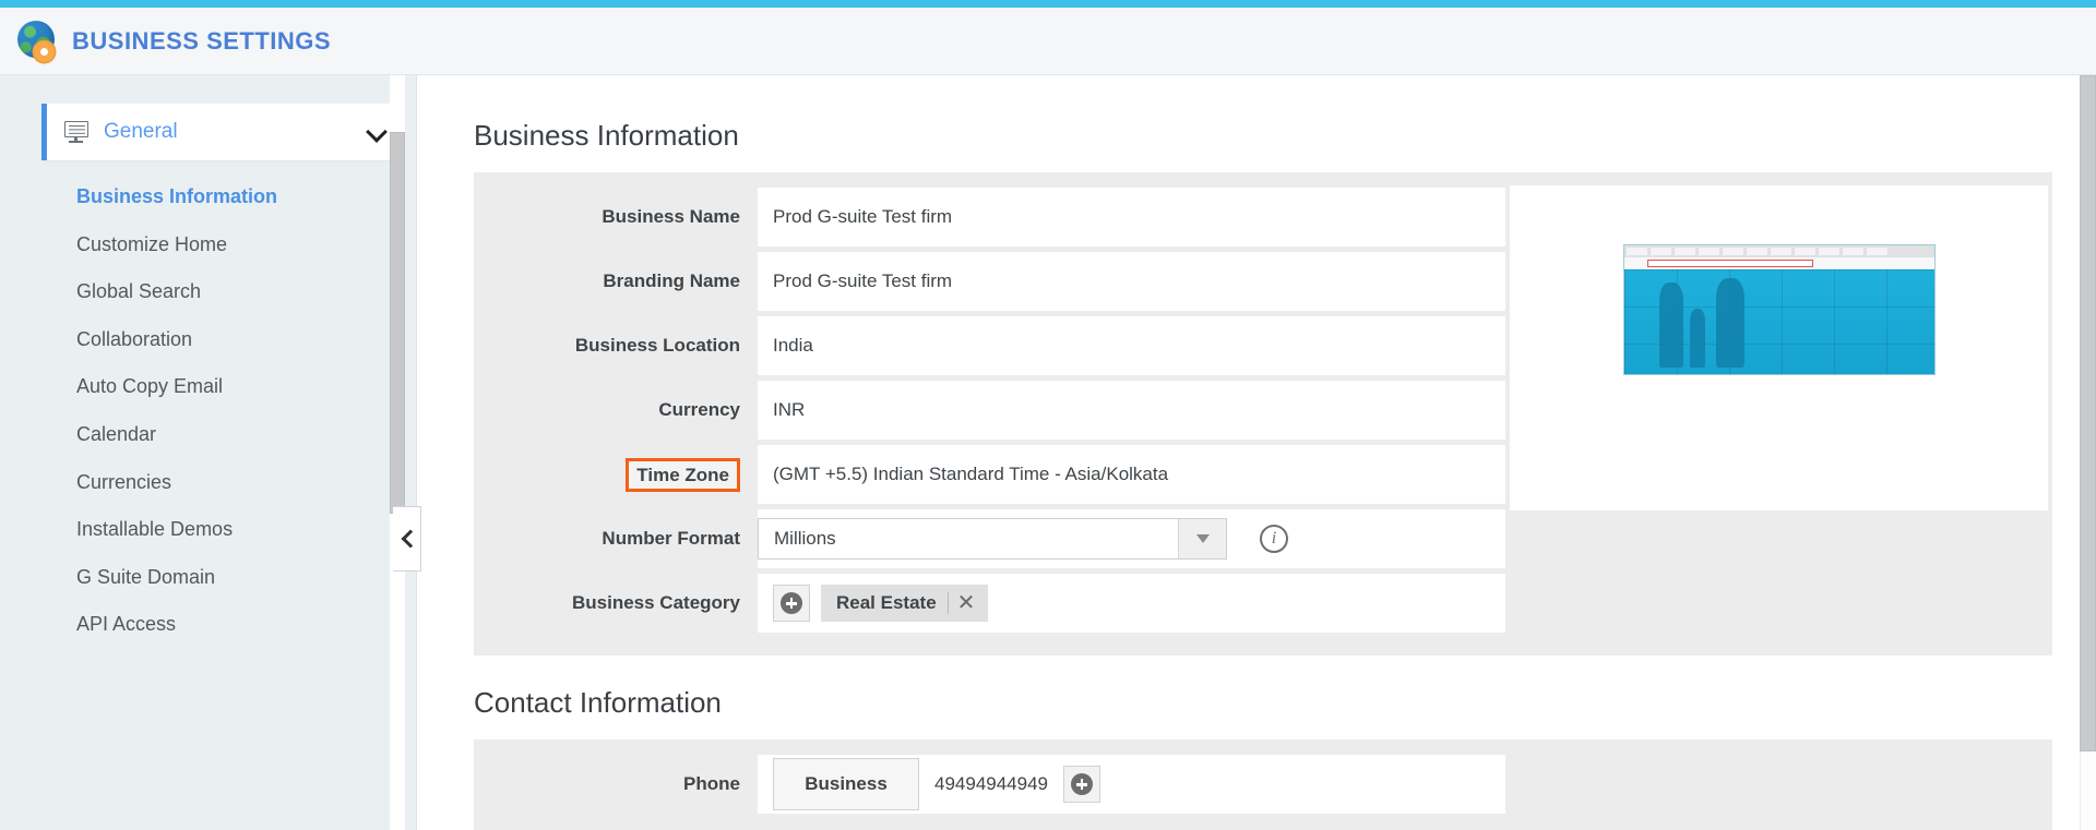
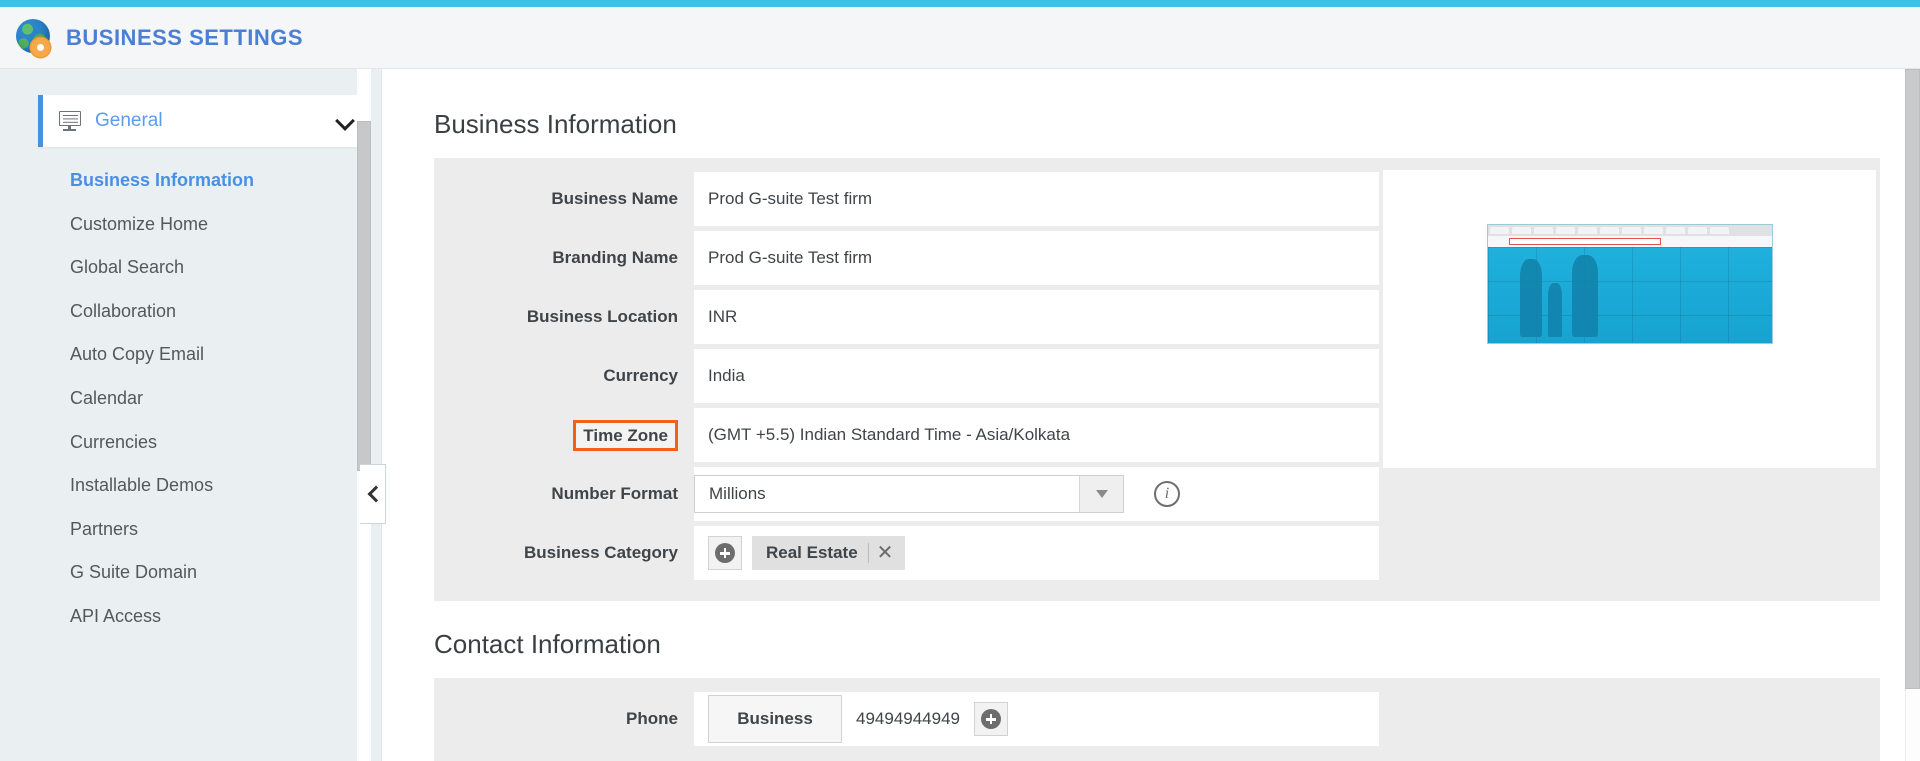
  BUSINESS SETTINGS
  General
  Business Information
  Customize Home
  Global Search
  Collaboration
  Auto Copy Email
  Calendar
  Currencies
  Installable Demos
+ Partners
  G Suite Domain
  API Access
  Business Information
  Business Name
  Prod G-suite Test firm
  Branding Name
  Prod G-suite Test firm
  Business Location
- India
+ INR
  Currency
- INR
+ India
  Time Zone
  (GMT +5.5) Indian Standard Time - Asia/Kolkata
  Number Format
  Millions
  i
  Business Category
  Real Estate
  ✕
  Contact Information
  Phone
  Business
  49494944949
